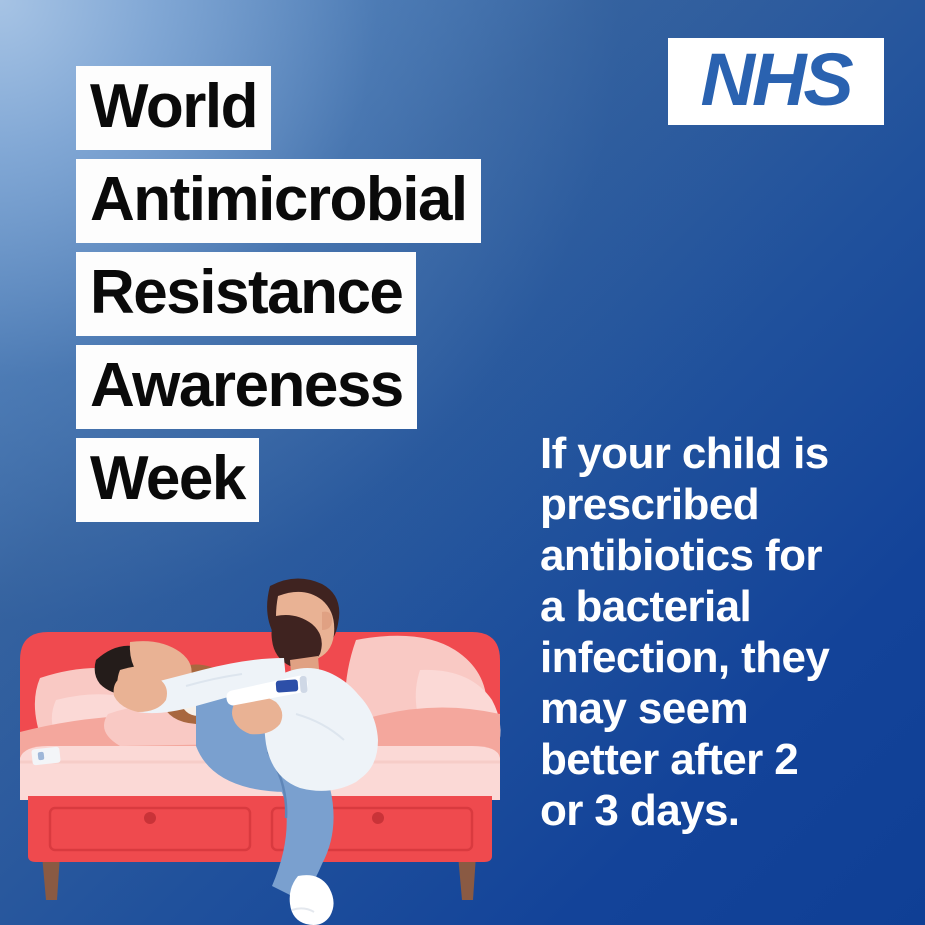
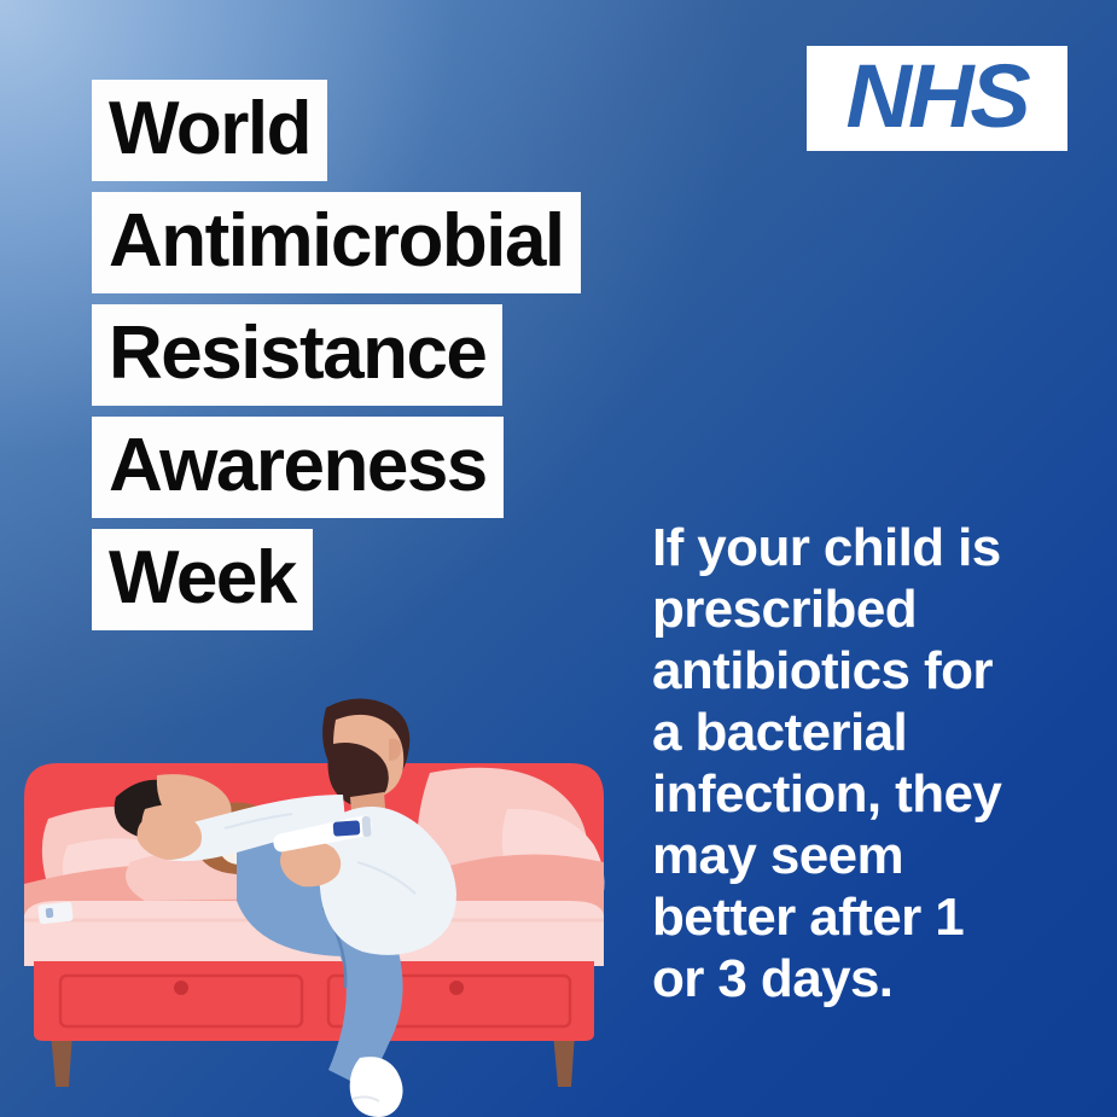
  NHS
  World
  Antimicrobial
  Resistance
  Awareness
  Week
  If your child is
  prescribed
  antibiotics for
  a bacterial
  infection, they
  may seem
- better after 2
+ better after 1
  or 3 days.
